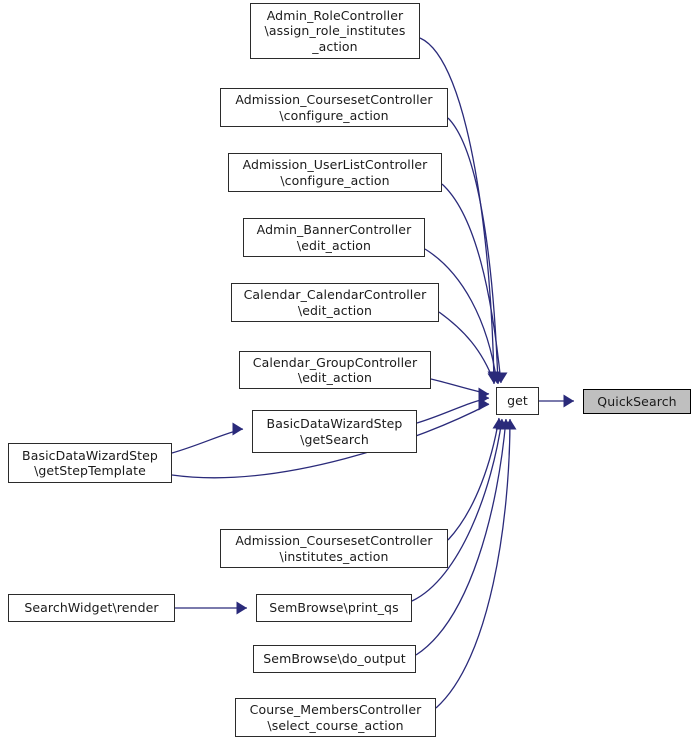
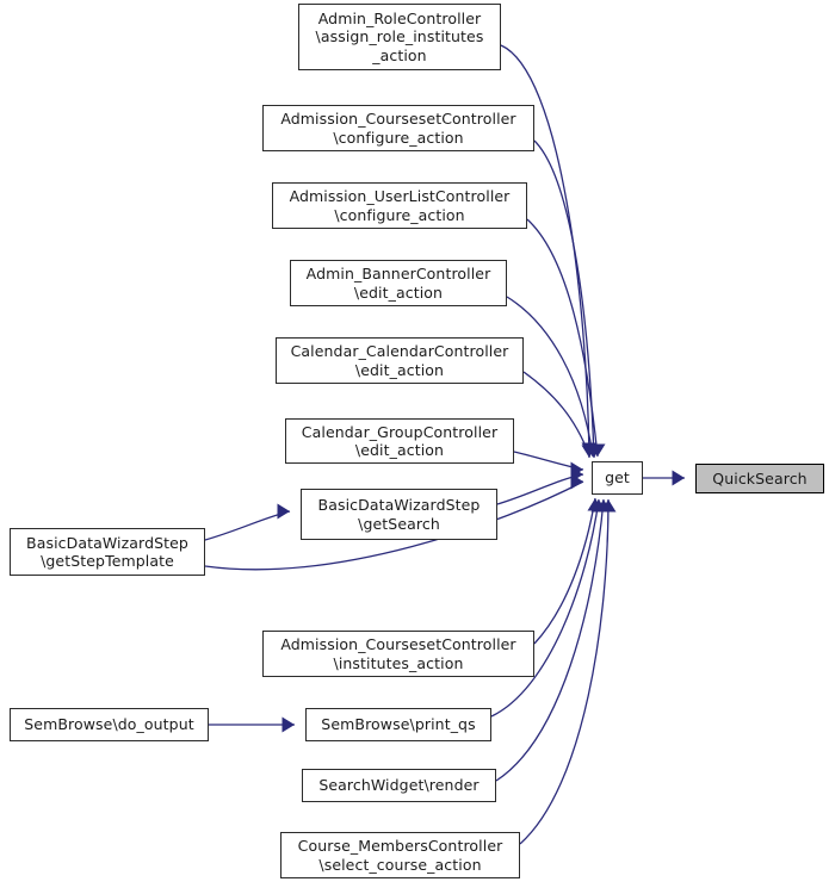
  Admin_RoleController
  \assign_role_institutes
  _action
  Admission_CoursesetController
  \configure_action
  Admission_UserListController
  \configure_action
  Admin_BannerController
  \edit_action
  Calendar_CalendarController
  \edit_action
  Calendar_GroupController
  \edit_action
  BasicDataWizardStep
  \getSearch
  BasicDataWizardStep
  \getStepTemplate
  Admission_CoursesetController
  \institutes_action
- SearchWidget\render
+ SemBrowse\do_output
  SemBrowse\print_qs
- SemBrowse\do_output
+ SearchWidget\render
  Course_MembersController
  \select_course_action
  get
  QuickSearch
